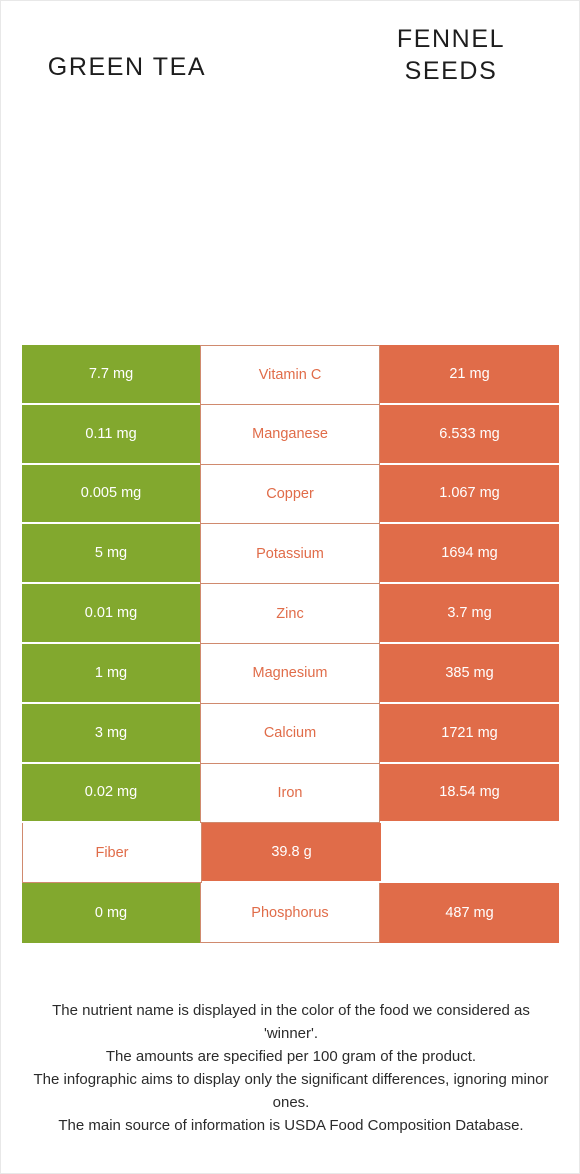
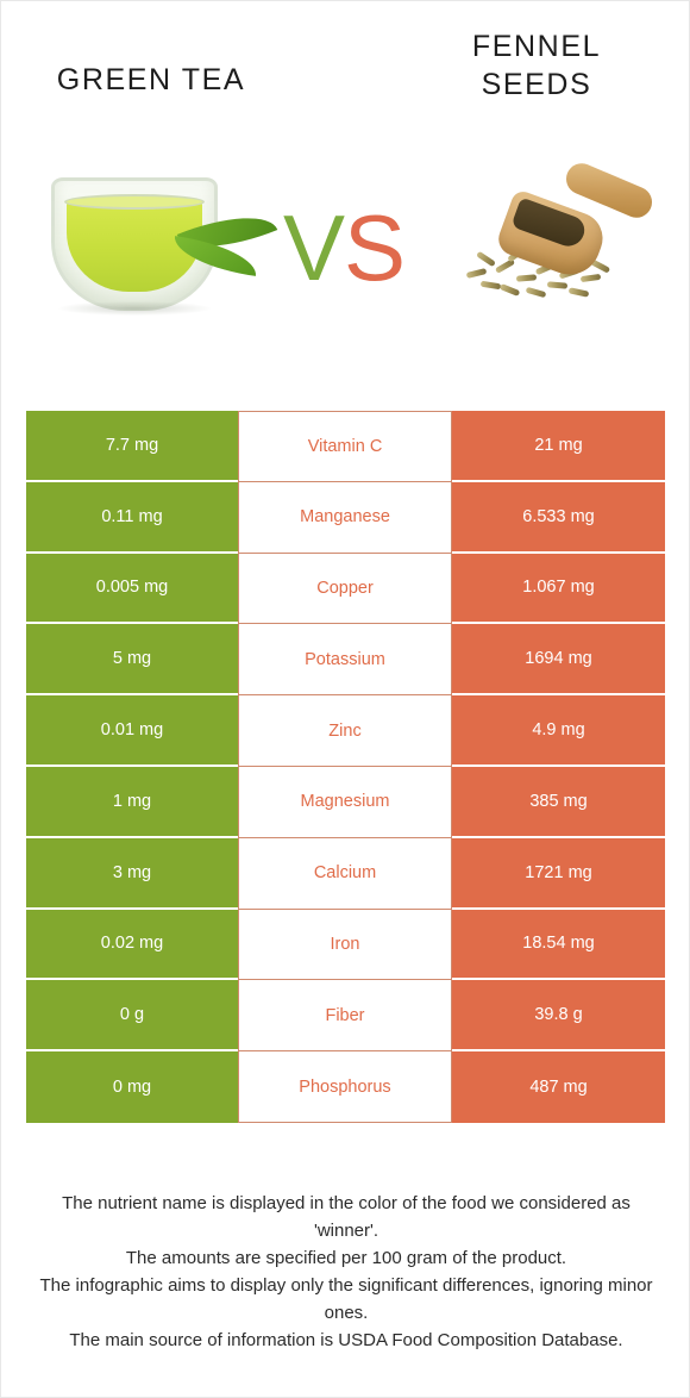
  GREEN TEA
  FENNEL
  SEEDS
+ VS
  7.7 mg
  Vitamin C
  21 mg
  0.11 mg
  Manganese
  6.533 mg
  0.005 mg
  Copper
  1.067 mg
  5 mg
  Potassium
  1694 mg
  0.01 mg
  Zinc
- 3.7 mg
+ 4.9 mg
  1 mg
  Magnesium
  385 mg
  3 mg
  Calcium
  1721 mg
  0.02 mg
  Iron
  18.54 mg
+ 0 g
  Fiber
  39.8 g
  0 mg
  Phosphorus
  487 mg
  The nutrient name is displayed in the color of the food we considered as
  'winner'.
  The amounts are specified per 100 gram of the product.
  The infographic aims to display only the significant differences, ignoring minor
  ones.
  The main source of information is USDA Food Composition Database.
